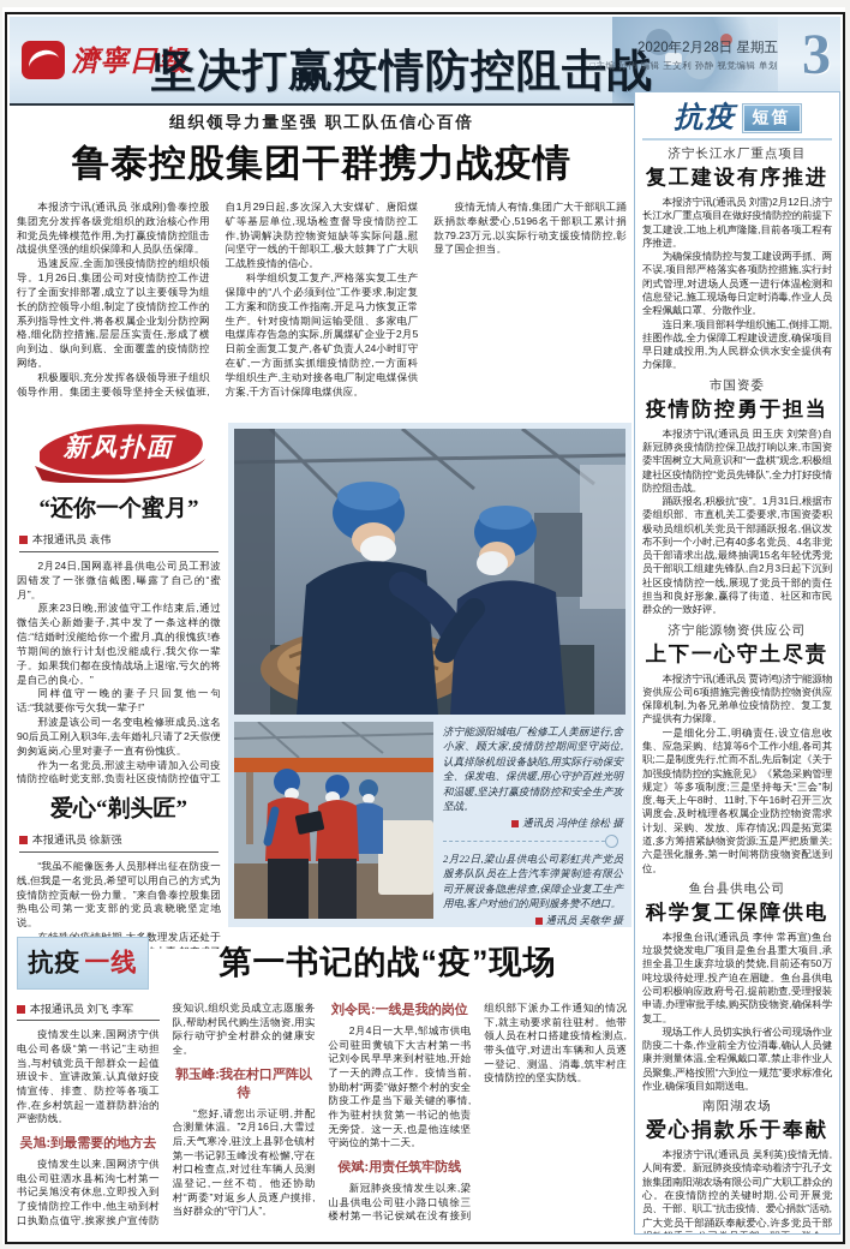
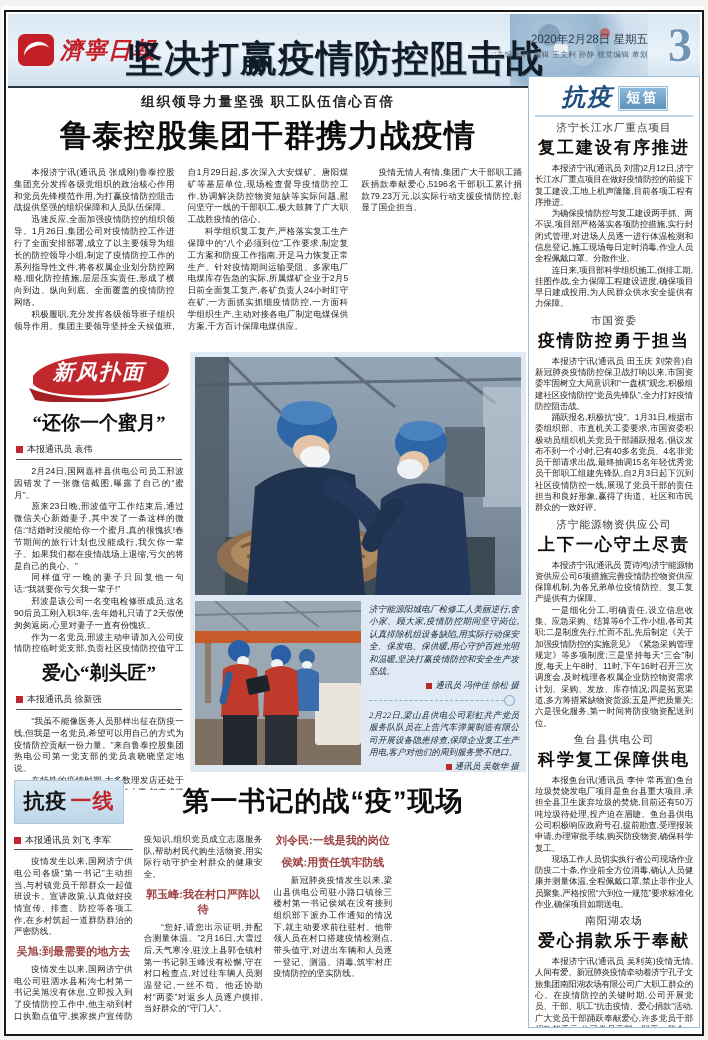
  濟寧日報
  坚决打赢疫情防控阻击战
  2020年2月28日 星期五
  □主编 孙伟 编辑 王文利 孙静 视觉编辑 单划
  3
  组织领导力量坚强 职工队伍信心百倍
  鲁泰控股集团干群携力战疫情
  本报济宁讯(通讯员 张成刚)鲁泰控股集团充分发挥各级党组织的政治核心作用和党员先锋模范作用,为打赢疫情防控阻击战提供坚强的组织保障和人员队伍保障。
  迅速反应,全面加强疫情防控的组织领导。1月26日,集团公司对疫情防控工作进行了全面安排部署,成立了以主要领导为组长的防控领导小组,制定了疫情防控工作的系列指导性文件,将各权属企业划分防控网格,细化防控措施,层层压实责任,形成了横向到边、纵向到底、全面覆盖的疫情防控网络。
  积极履职,充分发挥各级领导班子组织领导作用。集团主要领导坚持全天候值班,自1月29日起,多次深入大安煤矿、唐阳煤矿等基层单位,现场检查督导疫情防控工作,协调解决防控物资短缺等实际问题,慰问坚守一线的干部职工,极大鼓舞了广大职工战胜疫情的信心。
  科学组织复工复产,严格落实复工生产保障中的“八个必须到位”工作要求,制定复工方案和防疫工作指南,开足马力恢复正常生产。针对疫情期间运输受阻、多家电厂电煤库存告急的实际,所属煤矿企业于2月5日前全面复工复产,各矿负责人24小时盯守在矿,一方面抓实抓细疫情防控,一方面科学组织生产,主动对接各电厂制定电煤保供方案,千方百计保障电煤供应。
  疫情无情人有情,集团广大干部职工踊跃捐款奉献爱心,5196名干部职工累计捐款79.23万元,以实际行动支援疫情防控,彰显了国企担当。
  抗疫
  短笛
  济宁长江水厂重点项目
  复工建设有序推进
  本报济宁讯(通讯员 刘雷)2月12日,济宁长江水厂重点项目在做好疫情防控的前提下复工建设,工地上机声隆隆,目前各项工程有序推进。
  为确保疫情防控与复工建设两手抓、两不误,项目部严格落实各项防控措施,实行封闭式管理,对进场人员逐一进行体温检测和信息登记,施工现场每日定时消毒,作业人员全程佩戴口罩、分散作业。
  连日来,项目部科学组织施工,倒排工期,挂图作战,全力保障工程建设进度,确保项目早日建成投用,为人民群众供水安全提供有力保障。
  市国资委
  疫情防控勇于担当
  本报济宁讯(通讯员 田玉庆 刘荣音)自新冠肺炎疫情防控保卫战打响以来,市国资委牢固树立大局意识和“一盘棋”观念,积极组建社区疫情防控“党员先锋队”,全力打好疫情防控阻击战。
  踊跃报名,积极抗“疫”。1月31日,根据市委组织部、市直机关工委要求,市国资委积极动员组织机关党员干部踊跃报名,倡议发布不到一个小时,已有40多名党员、4名非党员干部请求出战,最终抽调15名年轻优秀党员干部职工组建先锋队,自2月3日起下沉到社区疫情防控一线,展现了党员干部的责任担当和良好形象,赢得了街道、社区和市民群众的一致好评。
  济宁能源物资供应公司
  上下一心守土尽责
  本报济宁讯(通讯员 贾诗鸿)济宁能源物资供应公司6项措施完善疫情防控物资供应保障机制,为各兄弟单位疫情防控、复工复产提供有力保障。
  一是细化分工,明确责任,设立信息收集、应急采购、结算等6个工作小组,各司其职;二是制度先行,忙而不乱,先后制定《关于加强疫情防控的实施意见》《紧急采购管理规定》等多项制度;三是坚持每天“三会”制度,每天上午8时、11时,下午16时召开三次调度会,及时梳理各权属企业防控物资需求计划、采购、发放、库存情况;四是拓宽渠道,多方筹措紧缺物资货源;五是严把质量关;六是强化服务,第一时间将防疫物资配送到位。
  鱼台县供电公司
  科学复工保障供电
  本报鱼台讯(通讯员 李仲 常再宣)鱼台垃圾焚烧发电厂项目是鱼台县重大项目,承担全县卫生废弃垃圾的焚烧,目前还有50万吨垃圾待处理,投产迫在眉睫。鱼台县供电公司积极响应政府号召,提前勘查,受理报装申请,办理审批手续,购买防疫物资,确保科学复工。
  现场工作人员切实执行省公司现场作业防疫二十条,作业前全方位消毒,确认人员健康并测量体温,全程佩戴口罩,禁止非作业人员聚集,严格按照“六到位一规范”要求标准化作业,确保项目如期送电。
  南阳湖农场
  爱心捐款乐于奉献
  新风扑面
  “还你一个蜜月”
  本报通讯员 袁伟
  2月24日,国网嘉祥县供电公司员工邢波因错发了一张微信截图,曝露了自己的“蜜月”。
  原来23日晚,邢波值守工作结束后,通过微信关心新婚妻子,其中发了一条这样的微信:“结婚时没能给你一个蜜月,真的很愧疚!春节期间的旅行计划也没能成行,我欠你一辈子。如果我们都在疫情战场上退缩,亏欠的将是自己的良心。”
  同样值守一晚的妻子只回复他一句话:“我就要你亏欠我一辈子!”
  邢波是该公司一名变电检修班成员,这名90后员工刚入职3年,去年婚礼只请了2天假便匆匆返岗,心里对妻子一直有份愧疚。
  爱心“剃头匠”
  本报通讯员 徐新强
  “我虽不能像医务人员那样出征在防疫一线,但我是一名党员,希望可以用自己的方式为疫情防控贡献一份力量。”来自鲁泰控股集团热电公司第一党支部的党员袁晓晓坚定地说。
  济宁能源阳城电厂检修工人美丽逆行,舍小家、顾大家,疫情防控期间坚守岗位,认真排除机组设备缺陷,用实际行动保安全、保发电、保供暖,用心守护百姓光明和温暖,坚决打赢疫情防控和安全生产攻坚战。
  通讯员 冯仲佳 徐松 摄
  2月22日,梁山县供电公司彩虹共产党员服务队队员在上告汽车弹簧制造有限公司开展设备隐患排查,保障企业复工生产用电,客户对他们的周到服务赞不绝口。
  通讯员 吴敬华 摄
  抗疫
  一线
  第一书记的战“疫”现场
  本报通讯员 刘飞 李军
  疫情发生以来,国网济宁供电公司各级“第一书记”主动担当,与村镇党员干部群众一起值班设卡、宣讲政策,认真做好疫情宣传、排查、防控等各项工作,在乡村筑起一道群防群治的严密防线。
  吴旭:到最需要的地方去
  疫情发生以来,国网济宁供电公司驻泗水县柘沟七村第一书记吴旭没有休息,立即投入到了疫情防控工作中,他主动到村口执勤点值守,挨家挨户宣传防疫知识,组织党员成立志愿服务队,帮助村民代购生活物资,用实际行动守护全村群众的健康安全。
  郭玉峰:我在村口严阵以待
  “您好,请您出示证明,并配合测量体温。”2月16日,大雪过后,天气寒冷,驻汶上县郭仓镇村第一书记郭玉峰没有松懈,守在村口检查点,对过往车辆人员测温登记,一丝不苟。他还协助村“两委”对返乡人员逐户摸排,当好群众的“守门人”。
  刘令民:一线是我的岗位
- 2月4日一大早,邹城市供电公司驻田黄镇下大古村第一书记刘令民早早来到村驻地,开始了一天的蹲点工作。疫情当前,协助村“两委”做好整个村的安全防疫工作是当下最关键的事情,作为驻村扶贫第一书记的他责无旁贷。这一天,也是他连续坚守岗位的第十二天。
  侯斌:用责任筑牢防线
  新冠肺炎疫情发生以来,梁山县供电公司驻小路口镇徐三楼村第一书记侯斌在没有接到组织部下派办工作通知的情况下,就主动要求前往驻村。他带领人员在村口搭建疫情检测点,带头值守,对进出车辆和人员逐一登记、测温、消毒,筑牢村庄疫情防控的坚实防线。
